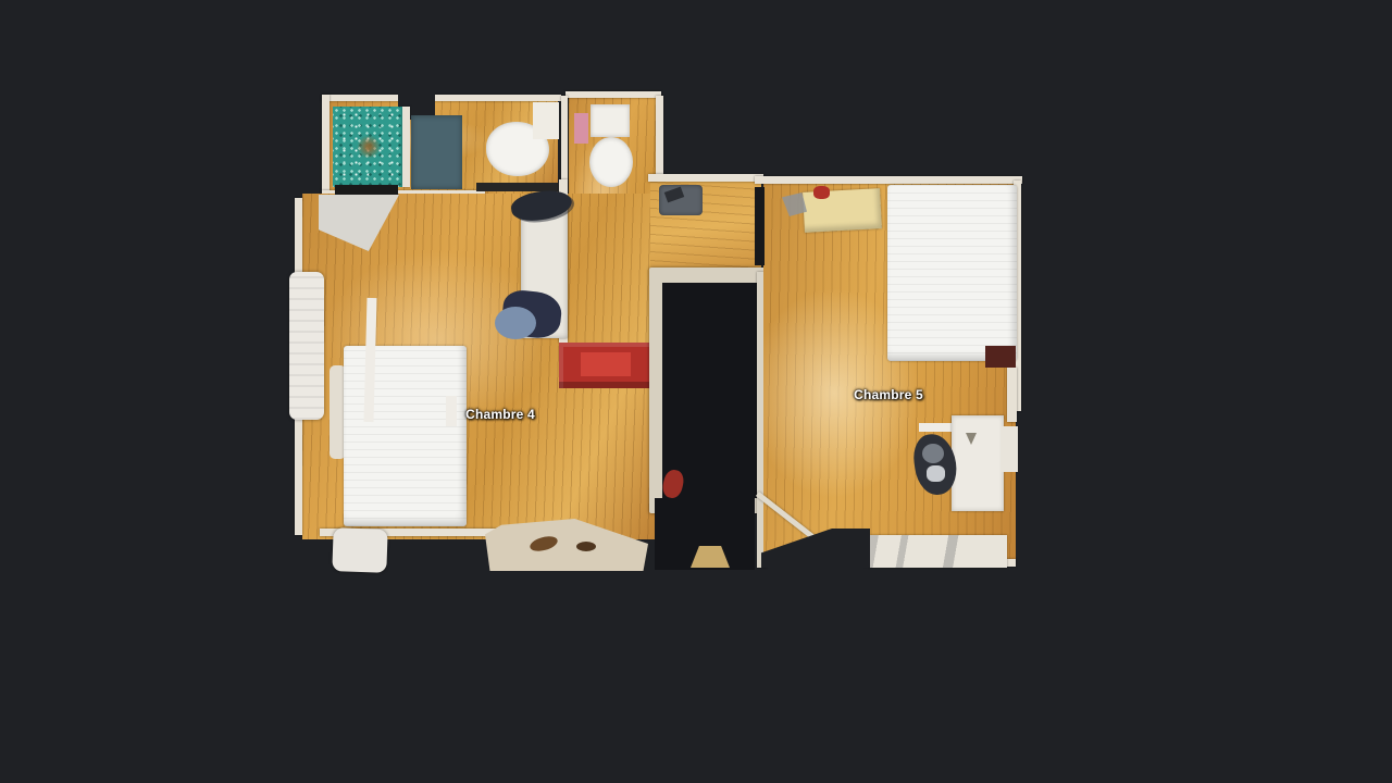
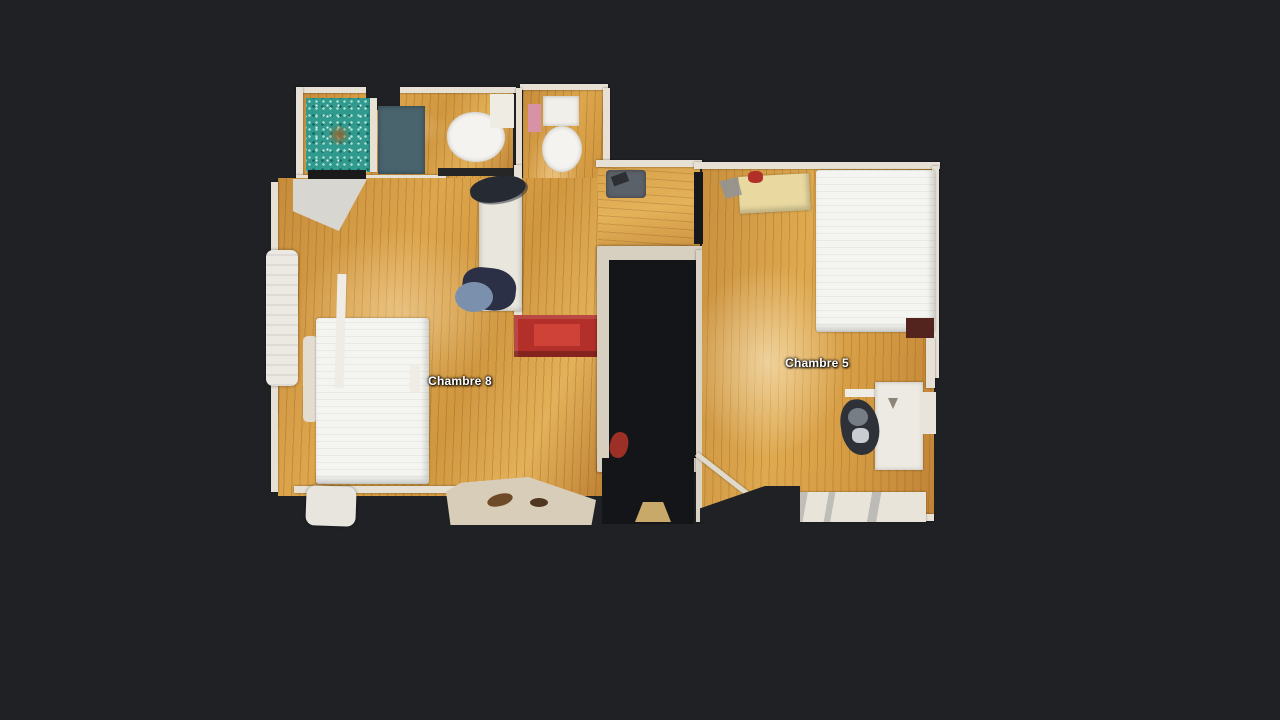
- Chambre 4
+ Chambre 8
  Chambre 5
